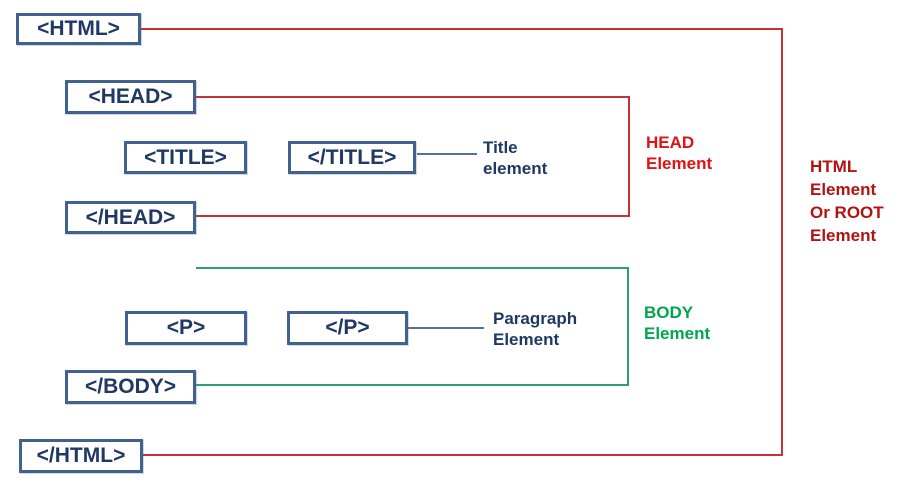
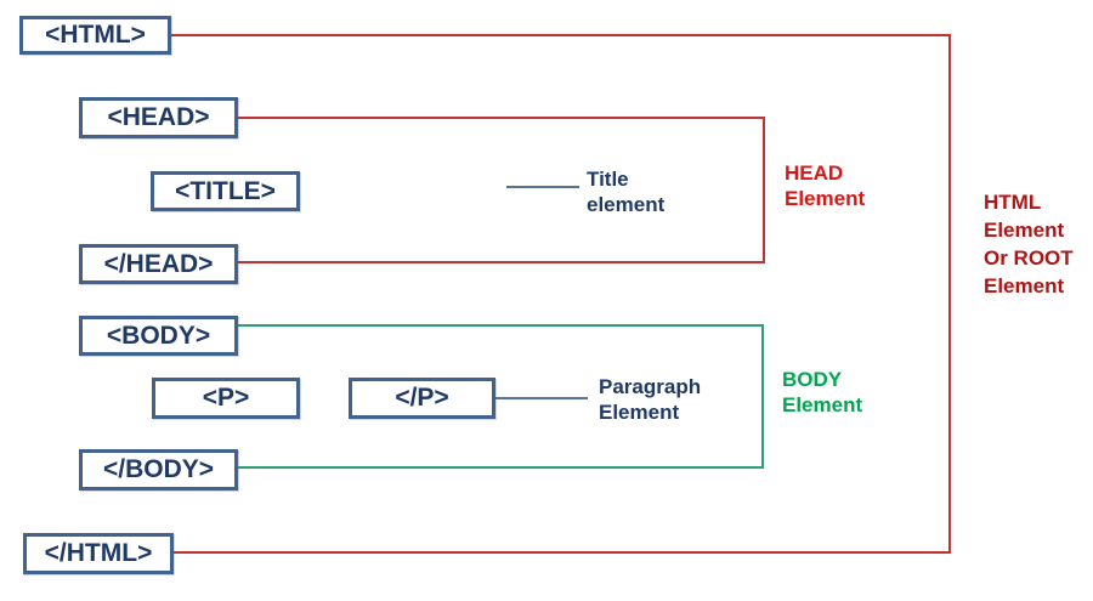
  <HTML>
  <HEAD>
  <TITLE>
- </TITLE>
  </HEAD>
+ <BODY>
  <P>
  </P>
  </BODY>
  </HTML>
  Title
  element
  Paragraph
  Element
  HEAD
  Element
  BODY
  Element
  HTML
  Element
  Or ROOT
  Element
